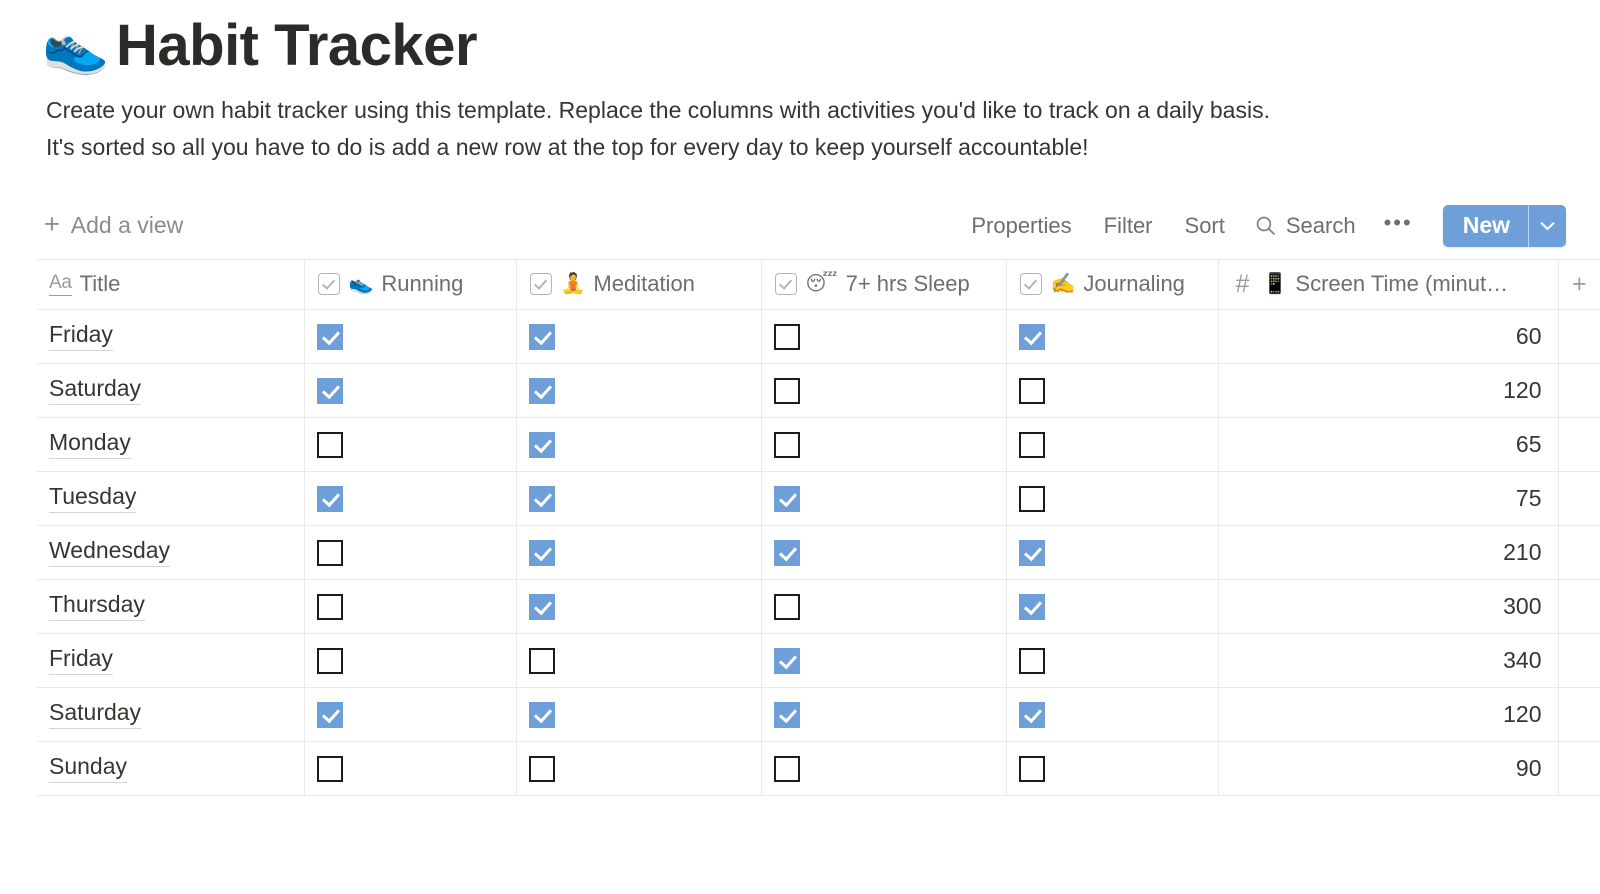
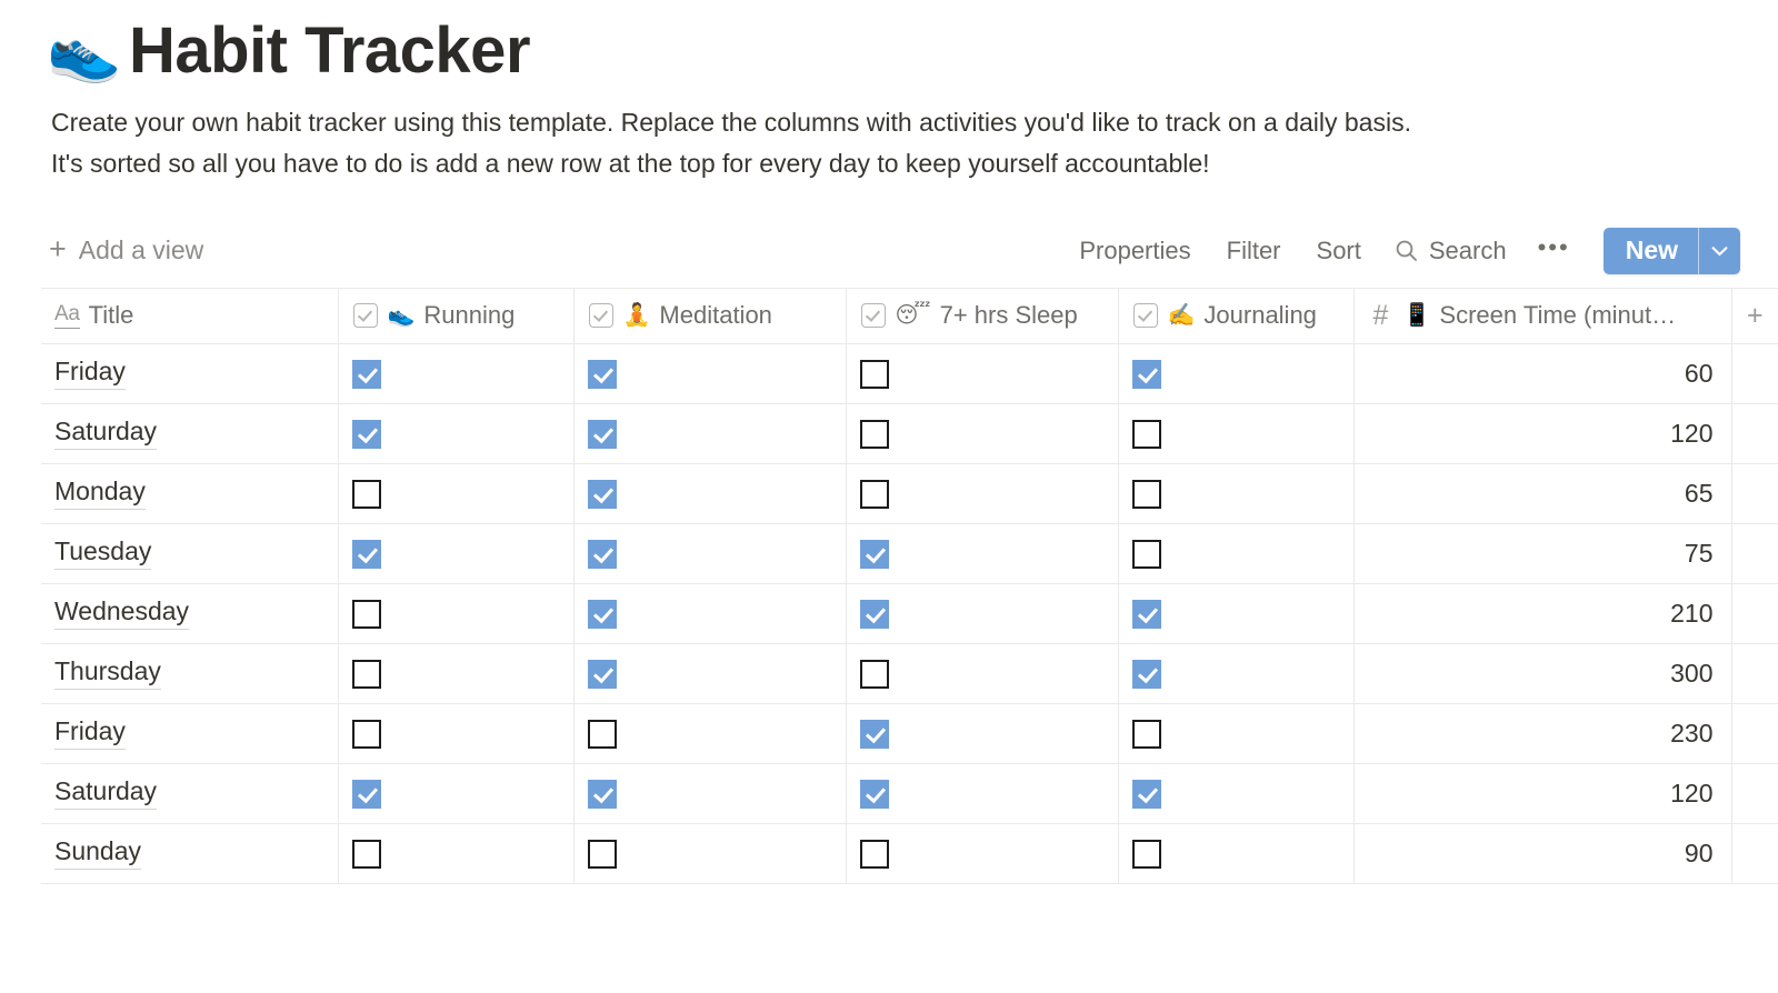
  👟
  Habit Tracker
  Create your own habit tracker using this template. Replace the columns with activities you'd like to track on a daily basis. It's sorted so all you have to do is add a new row at the top for every day to keep yourself accountable!
  +
  Add a view
  Properties
  Filter
  Sort
  Search
  •••
  New
  Aa Title	👟 Running	🧘 Meditation	😴 7+ hrs Sleep	✍️ Journaling	# 📱 Screen Time (minut…	+
  Friday					60
  Saturday					120
  Monday					65
  Tuesday					75
  Wednesday					210
  Thursday					300
- Friday					340
+ Friday					230
  Saturday					120
  Sunday					90
